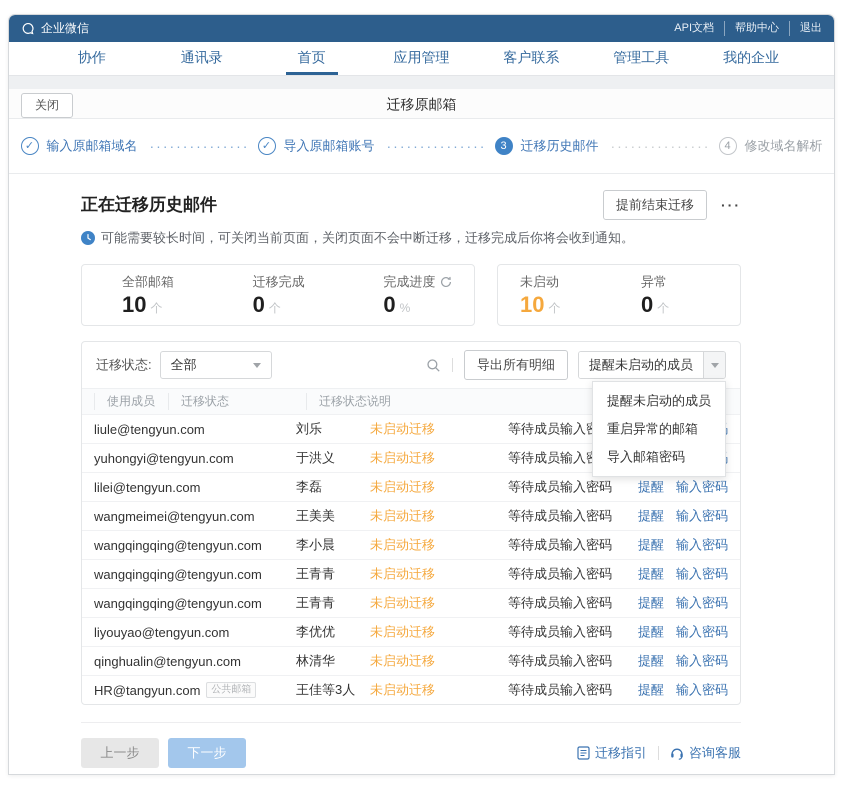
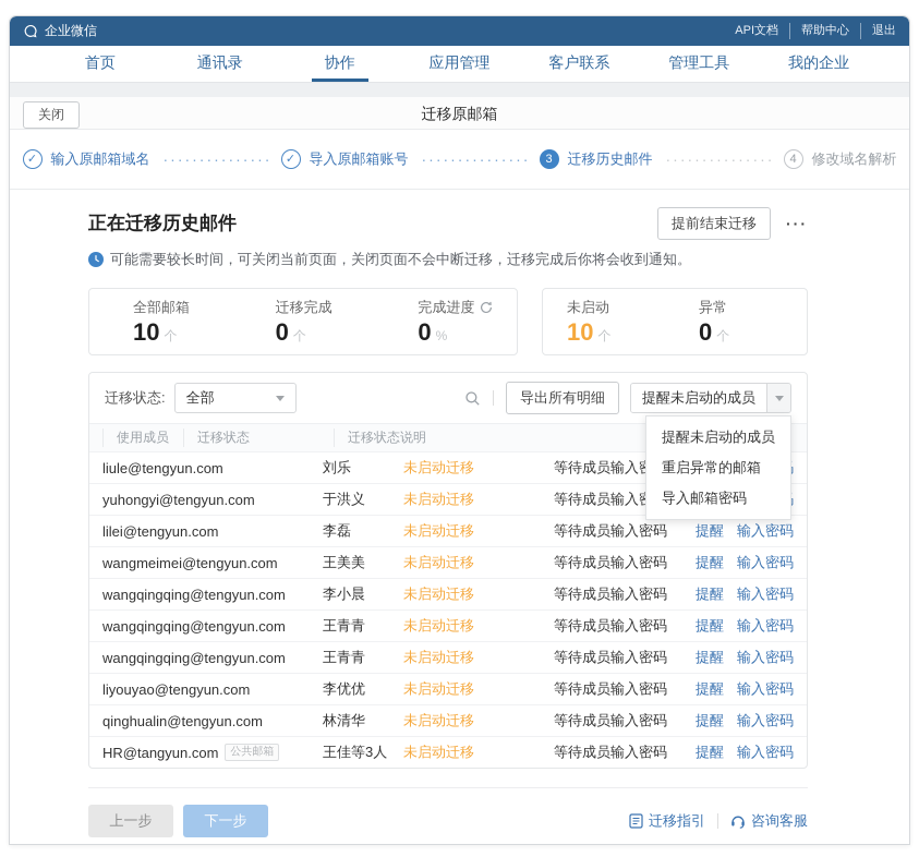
  企业微信
  API文档
  帮助中心
  退出
- 协作
+ 首页
  通讯录
- 首页
+ 协作
  应用管理
  客户联系
  管理工具
  我的企业
  关闭
  迁移原邮箱
  ✓
  输入原邮箱域名
  ✓
  导入原邮箱账号
  3
  迁移历史邮件
  4
  修改域名解析
  正在迁移历史邮件
  提前结束迁移
  ···
  可能需要较长时间，可关闭当前页面，关闭页面不会中断迁移，迁移完成后你将会收到通知。
  全部邮箱
  10
  个
  迁移完成
  0
  个
  完成进度
  0
  %
  未启动
  10
  个
  异常
  0
  个
  迁移状态:
  全部
  导出所有明细
  提醒未启动的成员
  使用成员
  迁移状态
  迁移状态说明
  liule@tengyun.com
  刘乐
  未启动迁移
  等待成员输入
  yuhongyi@tengyun.com
  于洪义
  未启动迁移
  等待成员输入
  lilei@tengyun.com
  李磊
  未启动迁移
  等待成员输入密码
  提醒
  输入密码
  wangmeimei@tengyun.com
  王美美
  未启动迁移
  等待成员输入密码
  提醒
  输入密码
  wangqingqing@tengyun.com
  李小晨
  未启动迁移
  等待成员输入密码
  提醒
  输入密码
  wangqingqing@tengyun.com
  王青青
  未启动迁移
  等待成员输入密码
  提醒
  输入密码
  wangqingqing@tengyun.com
  王青青
  未启动迁移
  等待成员输入密码
  提醒
  输入密码
  liyouyao@tengyun.com
  李优优
  未启动迁移
  等待成员输入密码
  提醒
  输入密码
  qinghualin@tengyun.com
  林清华
  未启动迁移
  等待成员输入密码
  提醒
  输入密码
  HR@tangyun.com
  公共邮箱
  王佳等3人
  未启动迁移
  等待成员输入密码
  提醒
  输入密码
  提醒未启动的成员
  重启异常的邮箱
  导入邮箱密码
  上一步
  下一步
  迁移指引
  咨询客服
